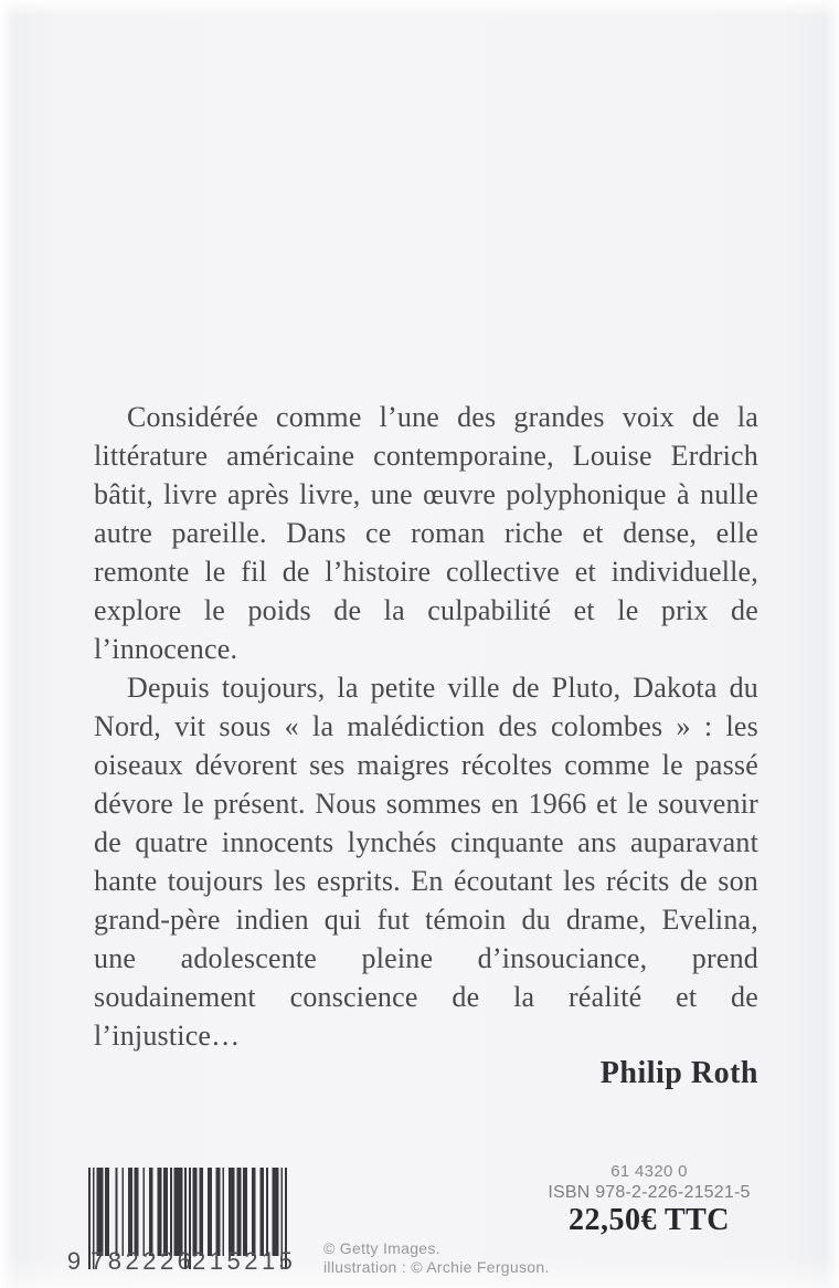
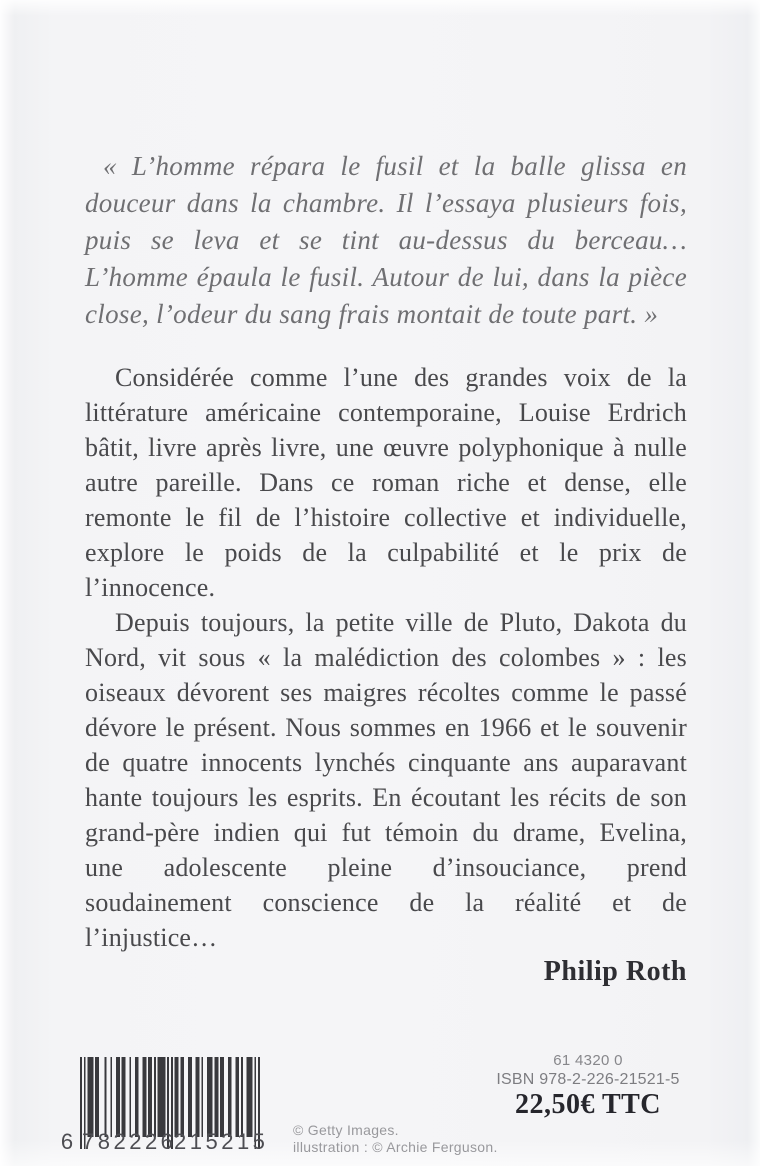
+ « L’homme répara le fusil et la balle glissa en douceur dans la chambre. Il l’essaya plusieurs fois, puis se leva et se tint au-dessus du berceau… L’homme épaula le fusil. Autour de lui, dans la pièce close, l’odeur du sang frais montait de toute part. »
  Considérée comme l’une des grandes voix de la littérature américaine contemporaine, Louise Erdrich bâtit, livre après livre, une œuvre polyphonique à nulle autre pareille. Dans ce roman riche et dense, elle remonte le fil de l’histoire collective et individuelle, explore le poids de la culpabilité et le prix de l’innocence.
  Depuis toujours, la petite ville de Pluto, Dakota du Nord, vit sous « la malédiction des colombes » : les oiseaux dévorent ses maigres récoltes comme le passé dévore le présent. Nous sommes en 1966 et le souvenir de quatre innocents lynchés cinquante ans auparavant hante toujours les esprits. En écoutant les récits de son grand-père indien qui fut témoin du drame, Evelina, une adolescente pleine d’insouciance, prend soudainement conscience de la réalité et de l’injustice…
  Philip Roth
  61 4320 0
  ISBN 978-2-226-21521-5
  22,50€ TTC
- 9
+ 6
  782226
  215215
  © Getty Images.
  illustration : © Archie Ferguson.
